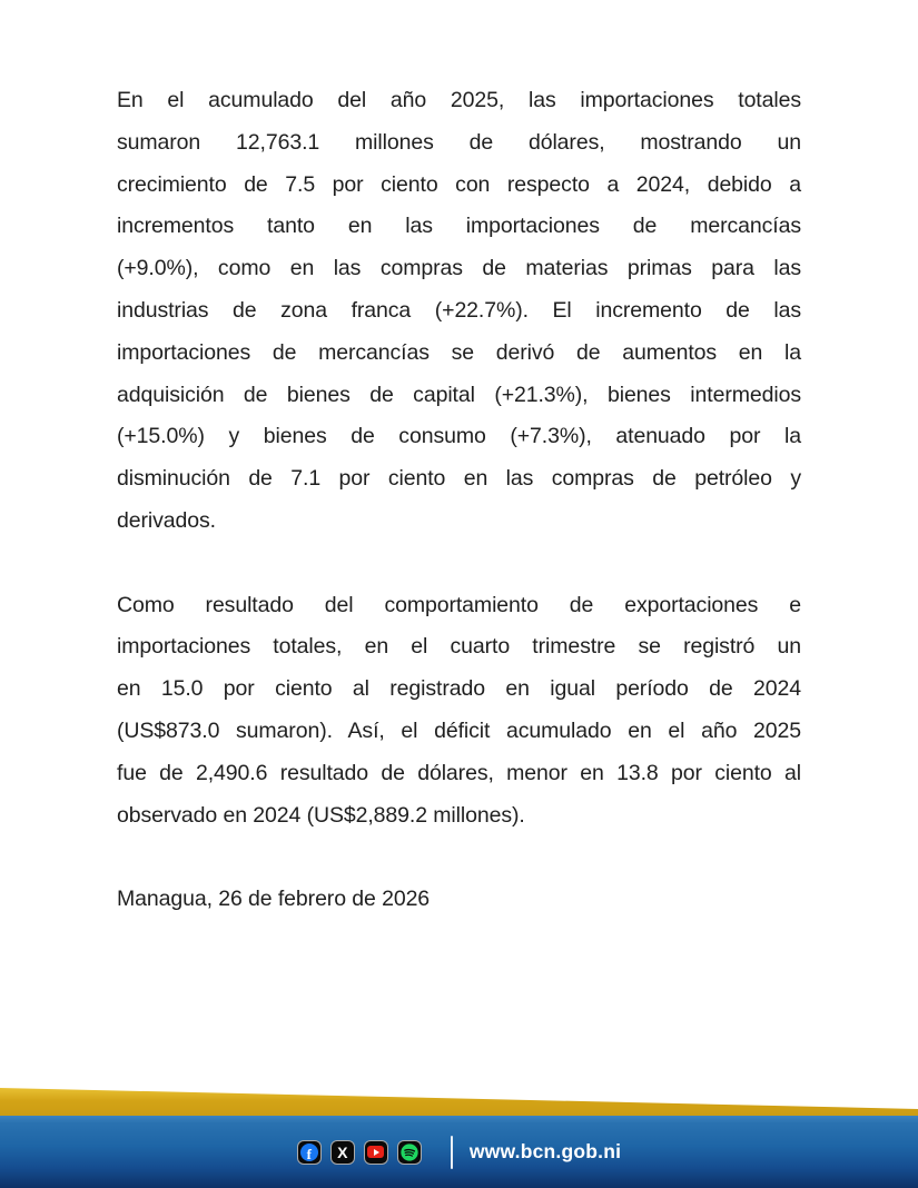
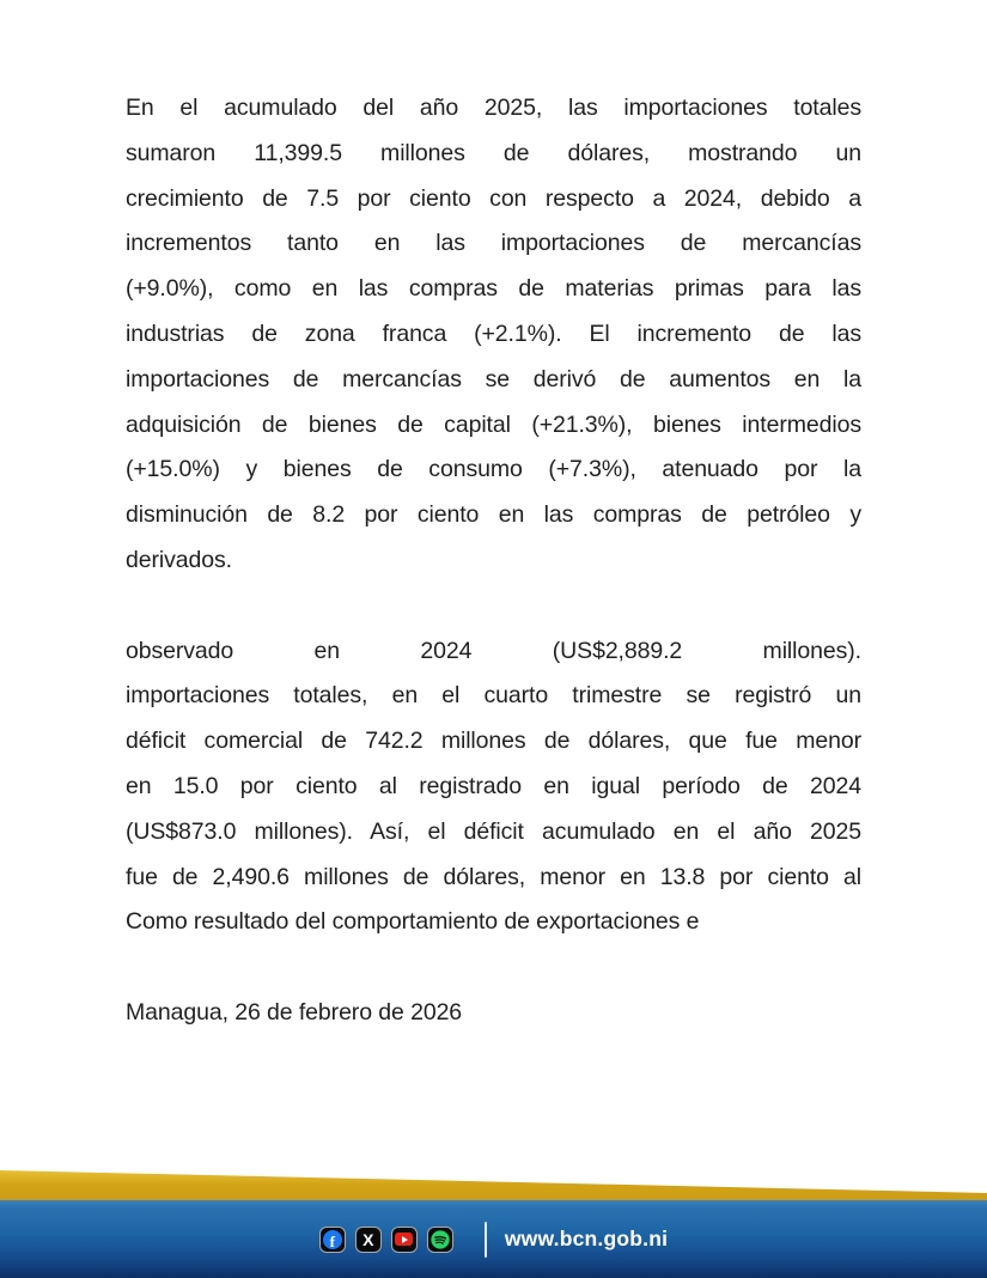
  En el acumulado del año 2025, las importaciones totales
- sumaron 12,763.1 millones de dólares, mostrando un
+ sumaron 11,399.5 millones de dólares, mostrando un
  crecimiento de 7.5 por ciento con respecto a 2024, debido a
  incrementos tanto en las importaciones de mercancías
  (+9.0%), como en las compras de materias primas para las
- industrias de zona franca (+22.7%). El incremento de las
+ industrias de zona franca (+2.1%). El incremento de las
  importaciones de mercancías se derivó de aumentos en la
  adquisición de bienes de capital (+21.3%), bienes intermedios
  (+15.0%) y bienes de consumo (+7.3%), atenuado por la
- disminución de 7.1 por ciento en las compras de petróleo y
+ disminución de 8.2 por ciento en las compras de petróleo y
  derivados.
- Como resultado del comportamiento de exportaciones e
+ observado en 2024 (US$2,889.2 millones).
  importaciones totales, en el cuarto trimestre se registró un
+ déficit comercial de 742.2 millones de dólares, que fue menor
  en 15.0 por ciento al registrado en igual período de 2024
- (US$873.0 sumaron). Así, el déficit acumulado en el año 2025
+ (US$873.0 millones). Así, el déficit acumulado en el año 2025
- fue de 2,490.6 resultado de dólares, menor en 13.8 por ciento al
+ fue de 2,490.6 millones de dólares, menor en 13.8 por ciento al
- observado en 2024 (US$2,889.2 millones).
+ Como resultado del comportamiento de exportaciones e
  Managua, 26 de febrero de 2026
  f
  X
  www.bcn.gob.ni
